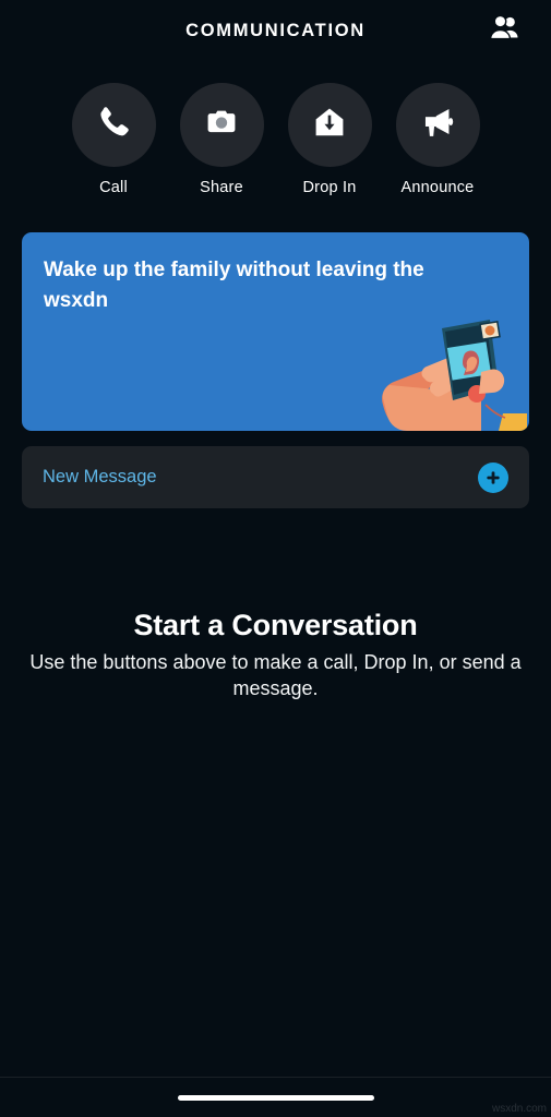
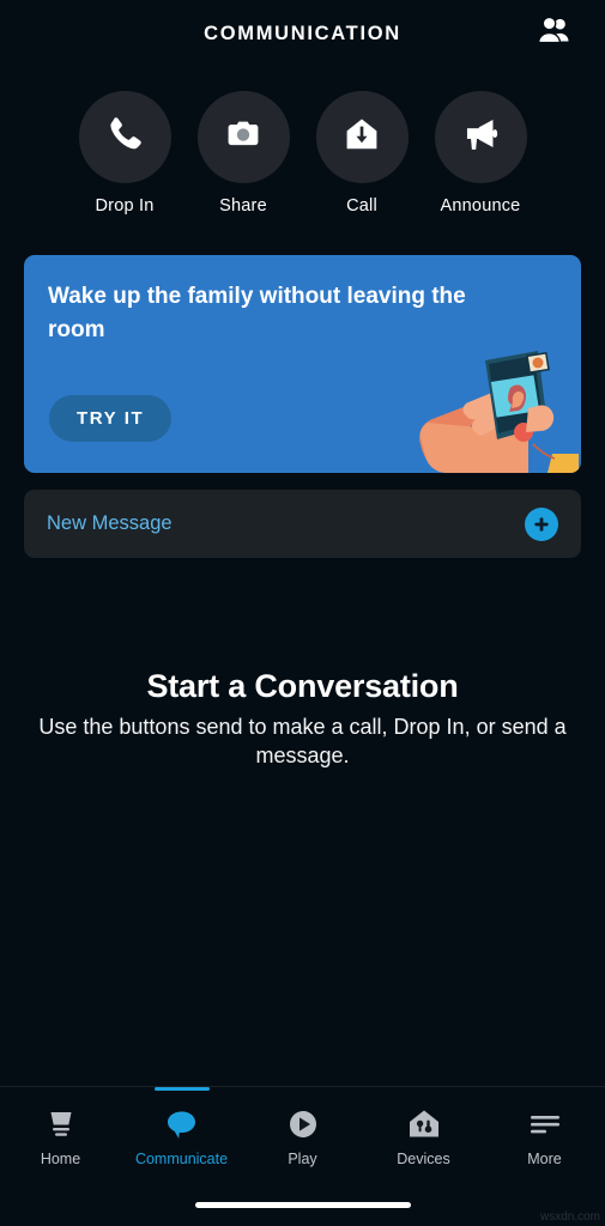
  COMMUNICATION
- Call
+ Drop In
  Share
- Drop In
+ Call
  Announce
- Wake up the family without leaving the wsxdn
+ Wake up the family without leaving the room
+ TRY IT
  New Message
  Start a Conversation
- Use the buttons above to make a call, Drop In, or send a message.
+ Use the buttons send to make a call, Drop In, or send a message.
+ Home
+ Communicate
+ Play
+ Devices
+ More
  wsxdn.com
